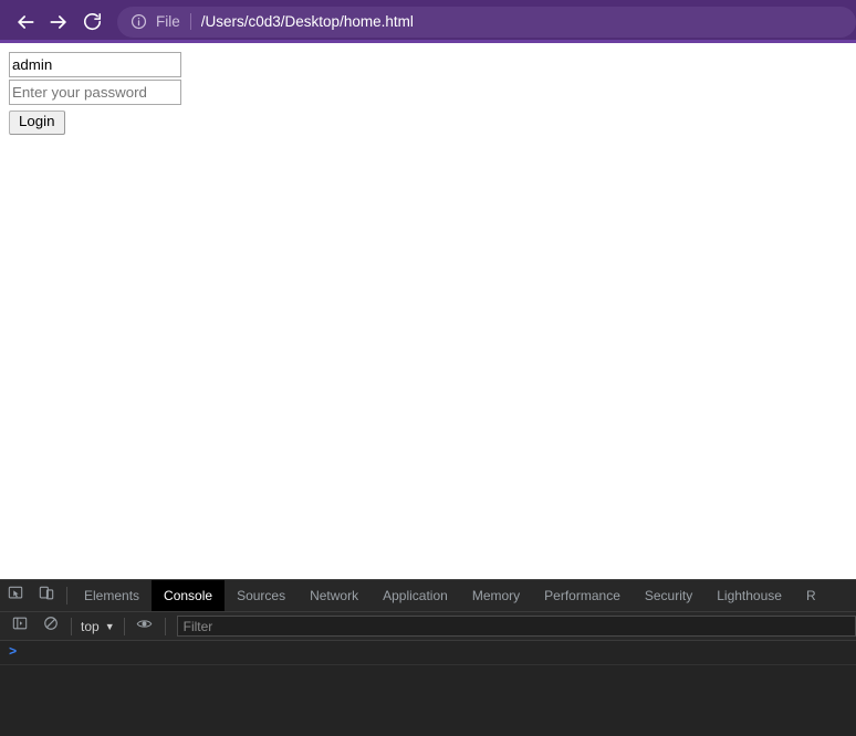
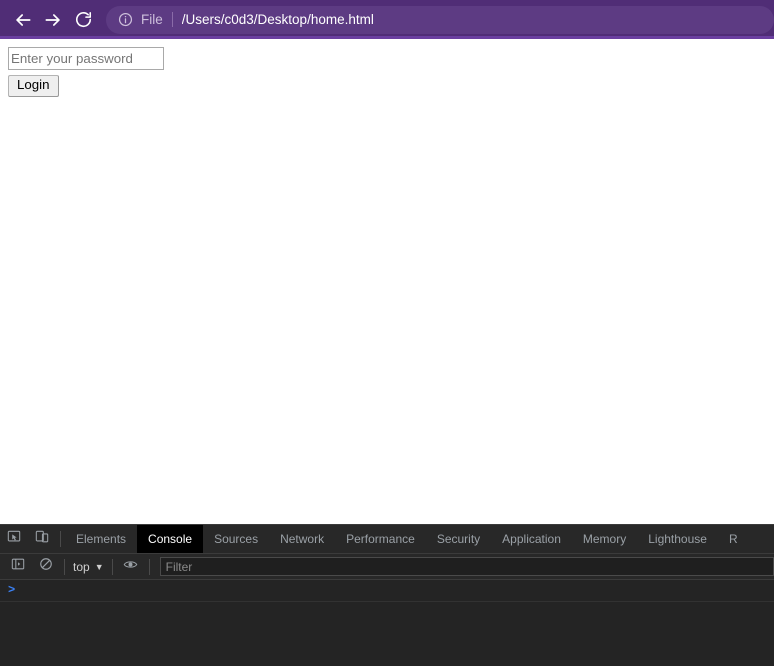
  File
  /Users/c0d3/Desktop/home.html
- admin
  Enter your password
  Login
  Elements
  Console
  Sources
  Network
- Application
+ Performance
- Memory
+ Security
- Performance
+ Application
- Security
+ Memory
  Lighthouse
  R
  top
  ▼
  Filter
  >
